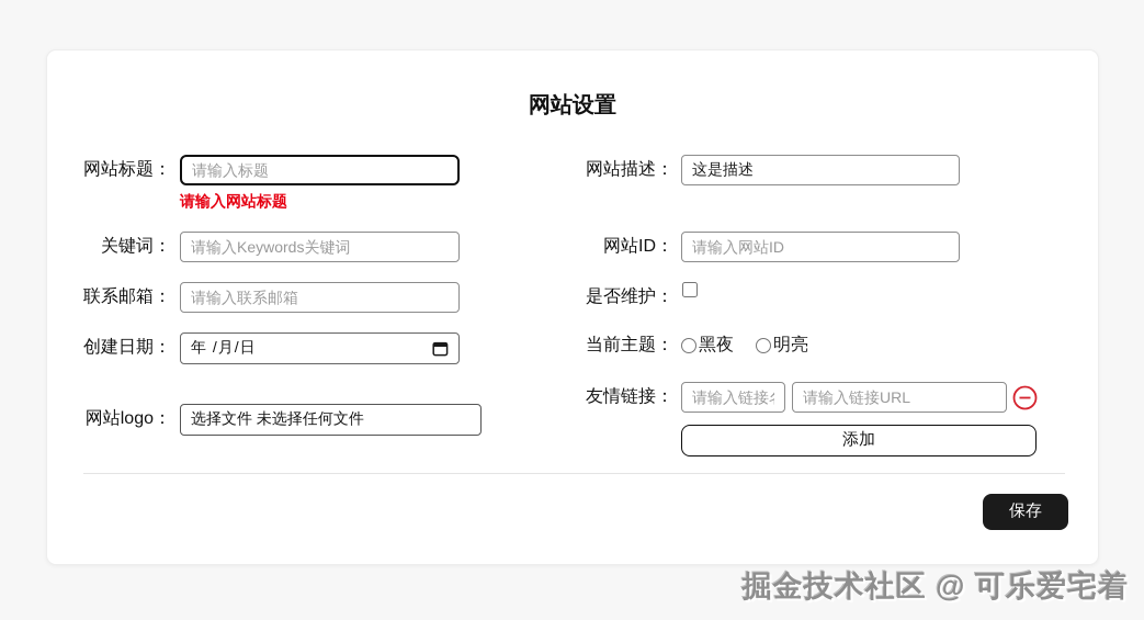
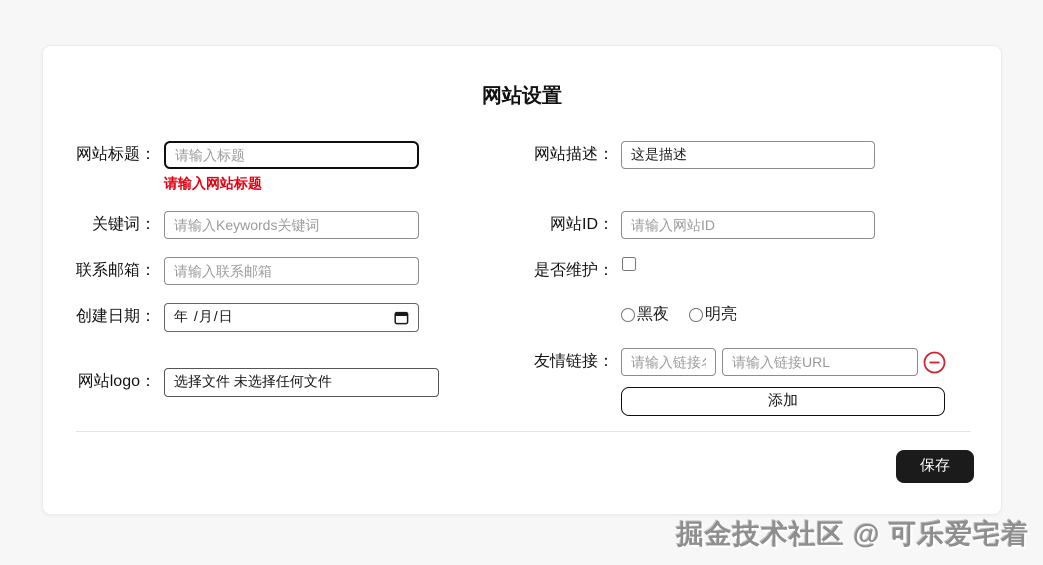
  网站设置
  网站标题：
  请输入标题
  请输入网站标题
  关键词：
  请输入Keywords关键词
  联系邮箱：
  请输入联系邮箱
  创建日期：
  年 /月/日
  网站logo：
  选择文件 未选择任何文件
  网站描述：
  这是描述
  网站ID：
  请输入网站ID
  是否维护：
- 当前主题：
  黑夜
  明亮
  友情链接：
  请输入链接
  请输入链接URL
  添加
  保存
  掘金技术社区 @ 可乐爱宅着
